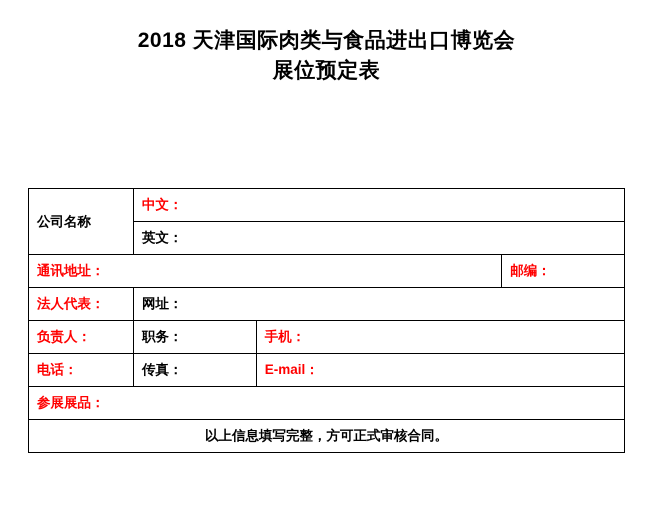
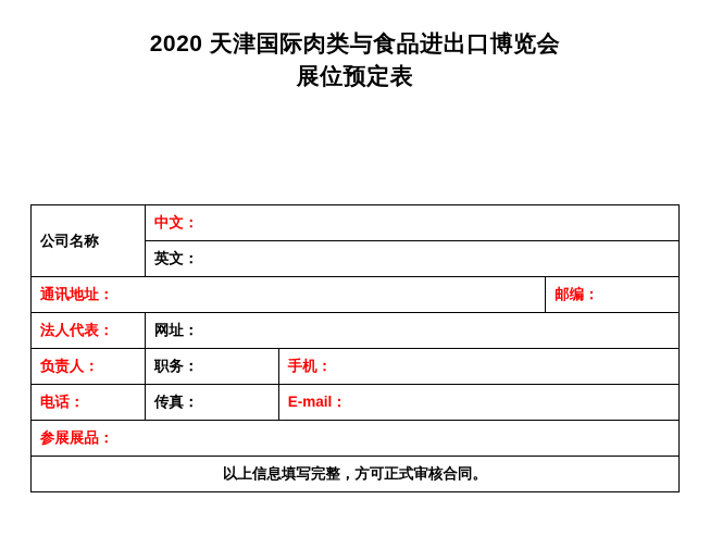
- 2018 天津国际肉类与食品进出口博览会
+ 2020 天津国际肉类与食品进出口博览会
  展位预定表
  公司名称	中文：
  英文：
  通讯地址：	邮编：
  法人代表：	网址：
  负责人：	职务：	手机：
  电话：	传真：	E-mail：
  参展展品：
  以上信息填写完整，方可正式审核合同。
